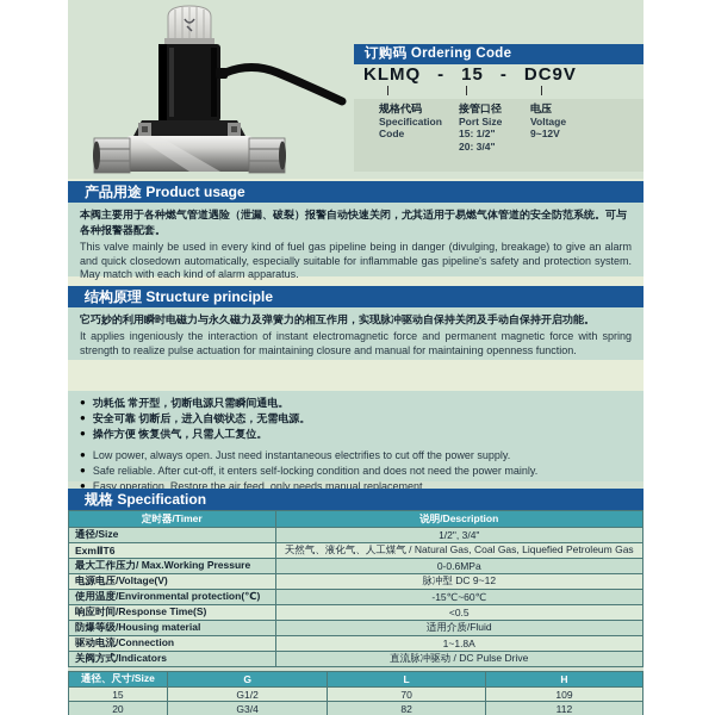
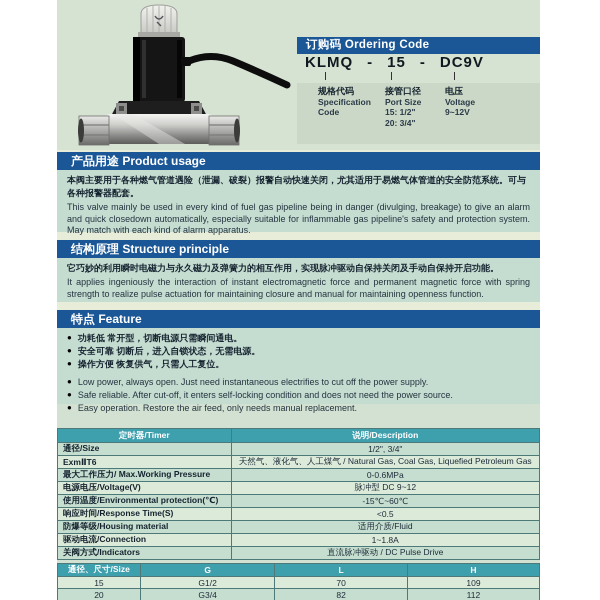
  订购码 Ordering Code
  KLMQ
  -
  15
  -
  DC9V
  规格代码
  Specification
  Code
  接管口径
  Port Size
  15: 1/2"
  20: 3/4"
  电压
  Voltage
  9~12V
  产品用途 Product usage
  本阀主要用于各种燃气管道遇险（泄漏、破裂）报警自动快速关闭，尤其适用于易燃气体管道的安全防范系统。可与各种报警器配套。
  This valve mainly be used in every kind of fuel gas pipeline being in danger (divulging, breakage) to give an alarm and quick closedown automatically, especially suitable for inflammable gas pipeline's safety and protection system. May match with each kind of alarm apparatus.
  结构原理 Structure principle
  它巧妙的利用瞬时电磁力与永久磁力及弹簧力的相互作用，实现脉冲驱动自保持关闭及手动自保持开启功能。
  It applies ingeniously the interaction of instant electromagnetic force and permanent magnetic force with spring strength to realize pulse actuation for maintaining closure and manual for maintaining openness function.
+ 特点 Feature
  ●
  功耗低 常开型，切断电源只需瞬间通电。
  ●
  安全可靠 切断后，进入自锁状态，无需电源。
  ●
  操作方便 恢复供气，只需人工复位。
  ●
  Low power, always open. Just need instantaneous electrifies to cut off the power supply.
  ●
- Safe reliable. After cut-off, it enters self-locking condition and does not need the power mainly.
+ Safe reliable. After cut-off, it enters self-locking condition and does not need the power source.
  ●
  Easy operation. Restore the air feed, only needs manual replacement.
- 规格 Specification
  定时器/Timer	说明/Description
  通径/Size	1/2", 3/4"
  ExmⅡT6	天然气、液化气、人工煤气 / Natural Gas, Coal Gas, Liquefied Petroleum Gas
  最大工作压力/ Max.Working Pressure	0-0.6MPa
  电源电压/Voltage(V)	脉冲型 DC 9~12
  使用温度/Environmental protection(℃)	-15℃~60℃
  响应时间/Response Time(S)	<0.5
  防爆等级/Housing material	适用介质/Fluid
  驱动电流/Connection	1~1.8A
  关阀方式/Indicators	直流脉冲驱动 / DC Pulse Drive
  通径、尺寸/Size	G	L	H
  15	G1/2	70	109
  20	G3/4	82	112
